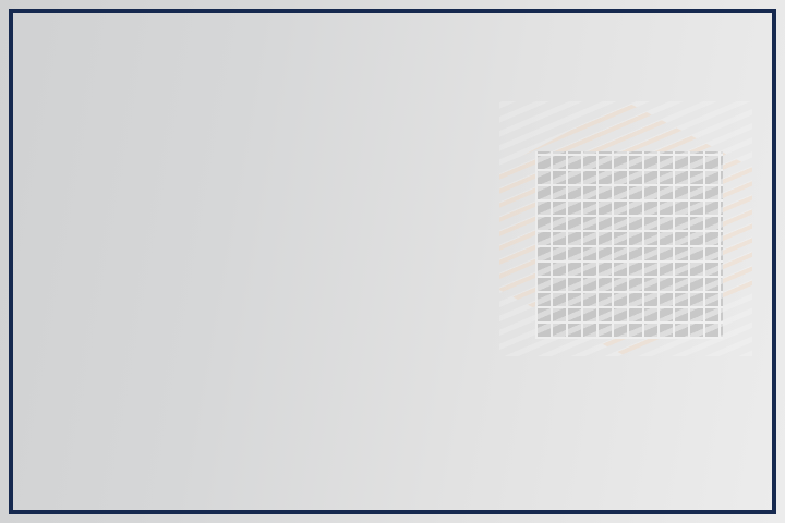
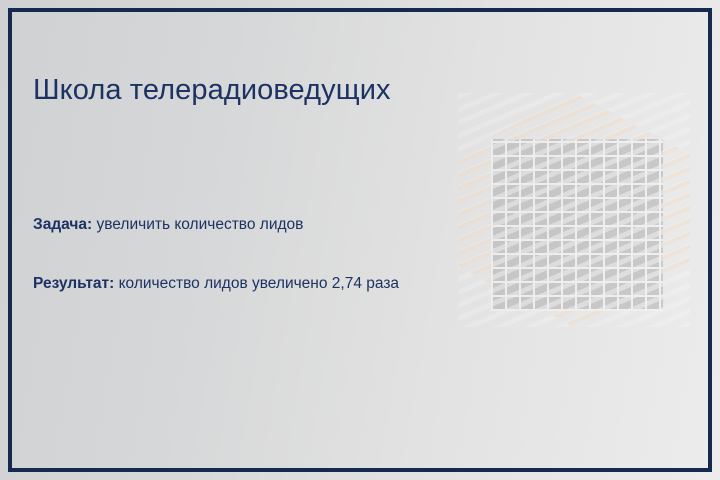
+ Школа телерадиоведущих
+ Задача: увеличить количество лидов
+ Результат: количество лидов увеличено 2,74 раза
